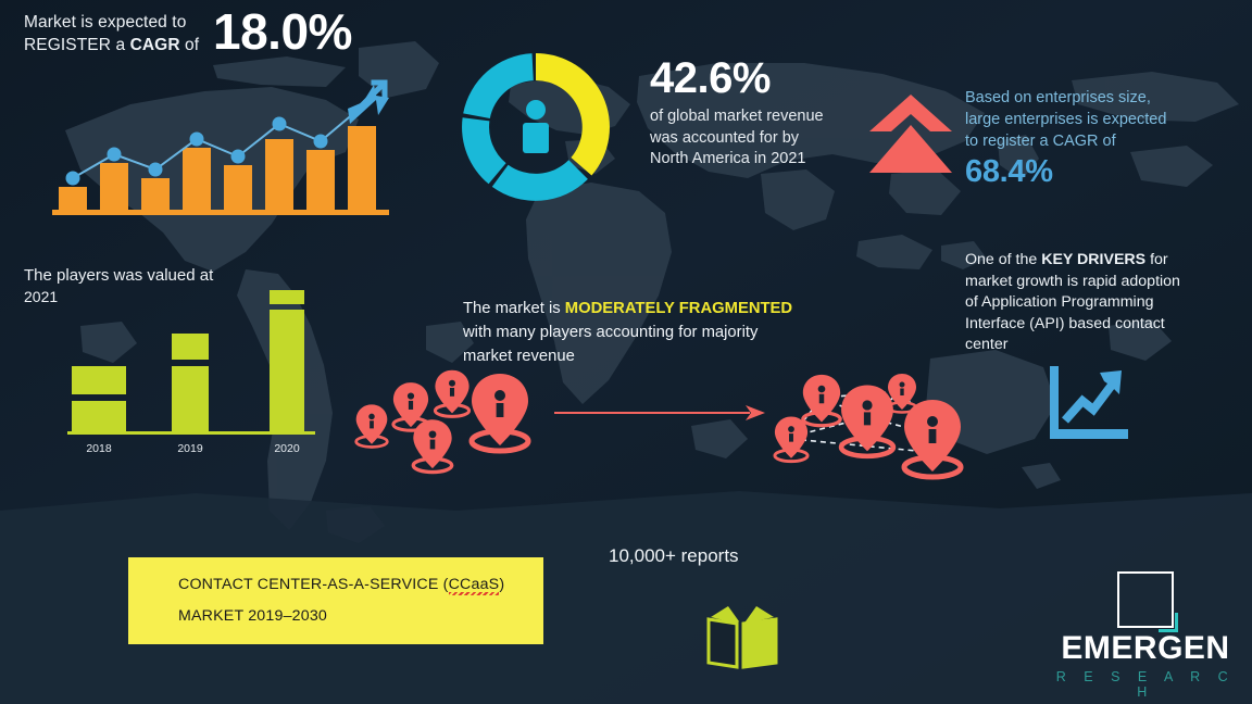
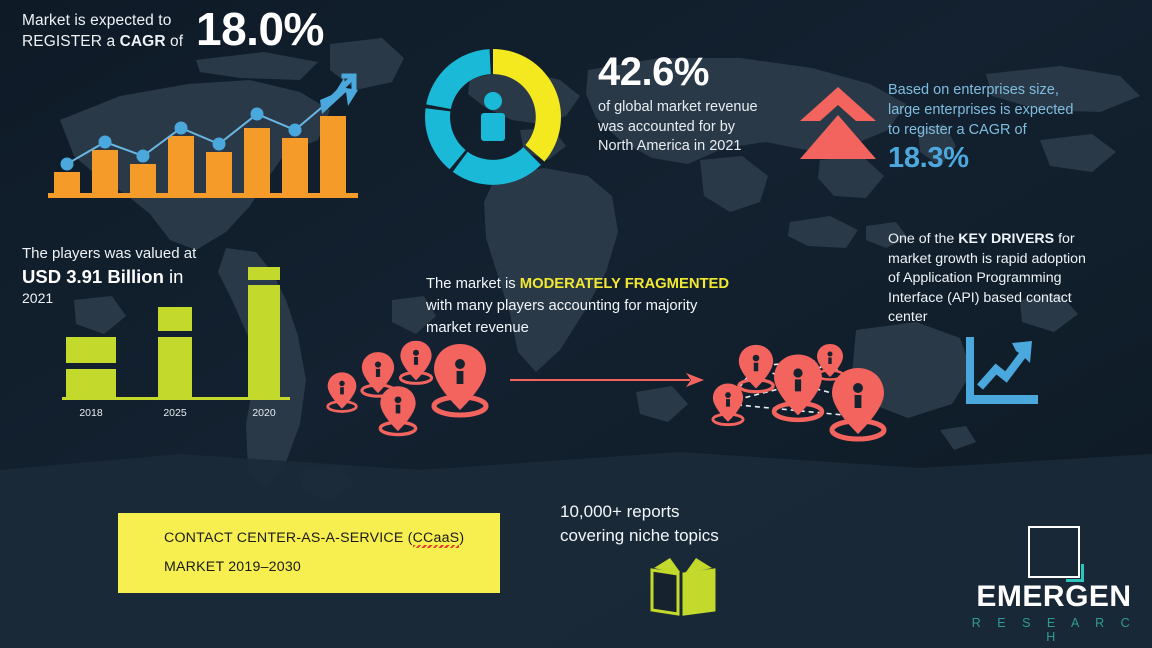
  Market is expected to
  REGISTER a CAGR of
  18.0%
  42.6%
  of global market revenue was accounted for by North America in 2021
  Based on enterprises size,
  large enterprises is expected
  to register a CAGR of
- 68.4%
+ 18.3%
  The players was valued at
+ USD 3.91 Billion in
  2021
  2018
- 2019
+ 2025
  2020
  The market is MODERATELY FRAGMENTED
  with many players accounting for majority
  market revenue
  One of the KEY DRIVERS for
  market growth is rapid adoption
  of Application Programming
  Interface (API) based contact
  center
  CONTACT CENTER-AS-A-SERVICE (CCaaS)
  MARKET 2019–2030
  10,000+ reports
+ covering niche topics
  EMERGEN
  R E S E A R C H
